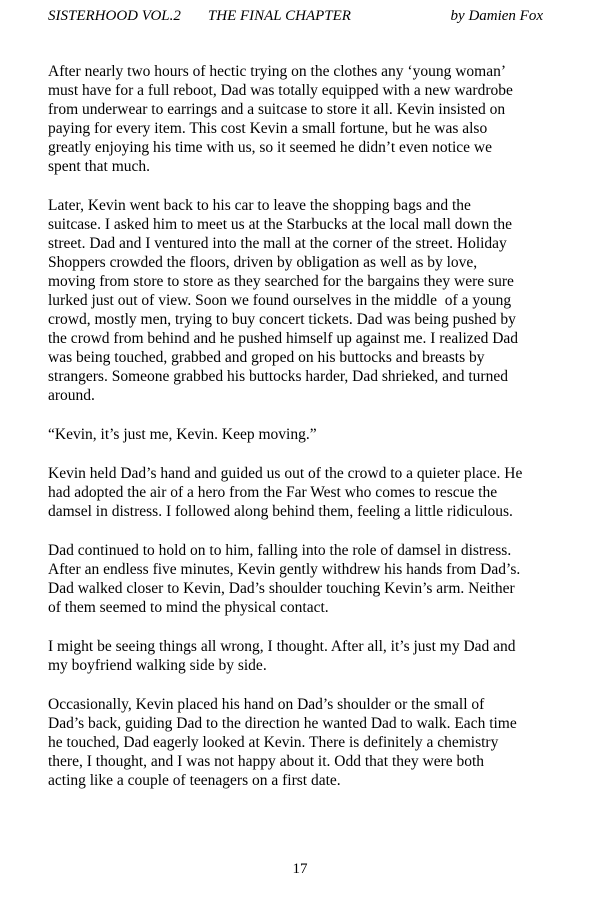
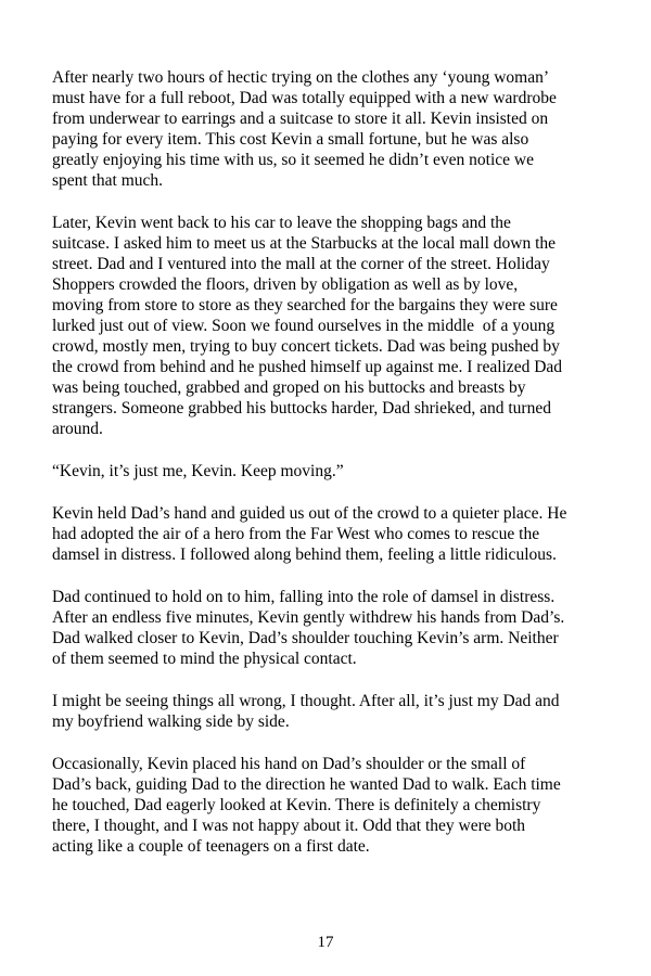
- SISTERHOOD VOL.2
- THE FINAL CHAPTER
- by Damien Fox
  After nearly two hours of hectic trying on the clothes any ‘young woman’
  must have for a full reboot, Dad was totally equipped with a new wardrobe
  from underwear to earrings and a suitcase to store it all. Kevin insisted on
  paying for every item. This cost Kevin a small fortune, but he was also
  greatly enjoying his time with us, so it seemed he didn’t even notice we
  spent that much.
  Later, Kevin went back to his car to leave the shopping bags and the
  suitcase. I asked him to meet us at the Starbucks at the local mall down the
  street. Dad and I ventured into the mall at the corner of the street. Holiday
  Shoppers crowded the floors, driven by obligation as well as by love,
  moving from store to store as they searched for the bargains they were sure
  lurked just out of view. Soon we found ourselves in the middle of a young
  crowd, mostly men, trying to buy concert tickets. Dad was being pushed by
  the crowd from behind and he pushed himself up against me. I realized Dad
  was being touched, grabbed and groped on his buttocks and breasts by
  strangers. Someone grabbed his buttocks harder, Dad shrieked, and turned
  around.
  “Kevin, it’s just me, Kevin. Keep moving.”
  Kevin held Dad’s hand and guided us out of the crowd to a quieter place. He
  had adopted the air of a hero from the Far West who comes to rescue the
  damsel in distress. I followed along behind them, feeling a little ridiculous.
  Dad continued to hold on to him, falling into the role of damsel in distress.
  After an endless five minutes, Kevin gently withdrew his hands from Dad’s.
  Dad walked closer to Kevin, Dad’s shoulder touching Kevin’s arm. Neither
  of them seemed to mind the physical contact.
  I might be seeing things all wrong, I thought. After all, it’s just my Dad and
  my boyfriend walking side by side.
  Occasionally, Kevin placed his hand on Dad’s shoulder or the small of
  Dad’s back, guiding Dad to the direction he wanted Dad to walk. Each time
  he touched, Dad eagerly looked at Kevin. There is definitely a chemistry
  there, I thought, and I was not happy about it. Odd that they were both
  acting like a couple of teenagers on a first date.
  17
